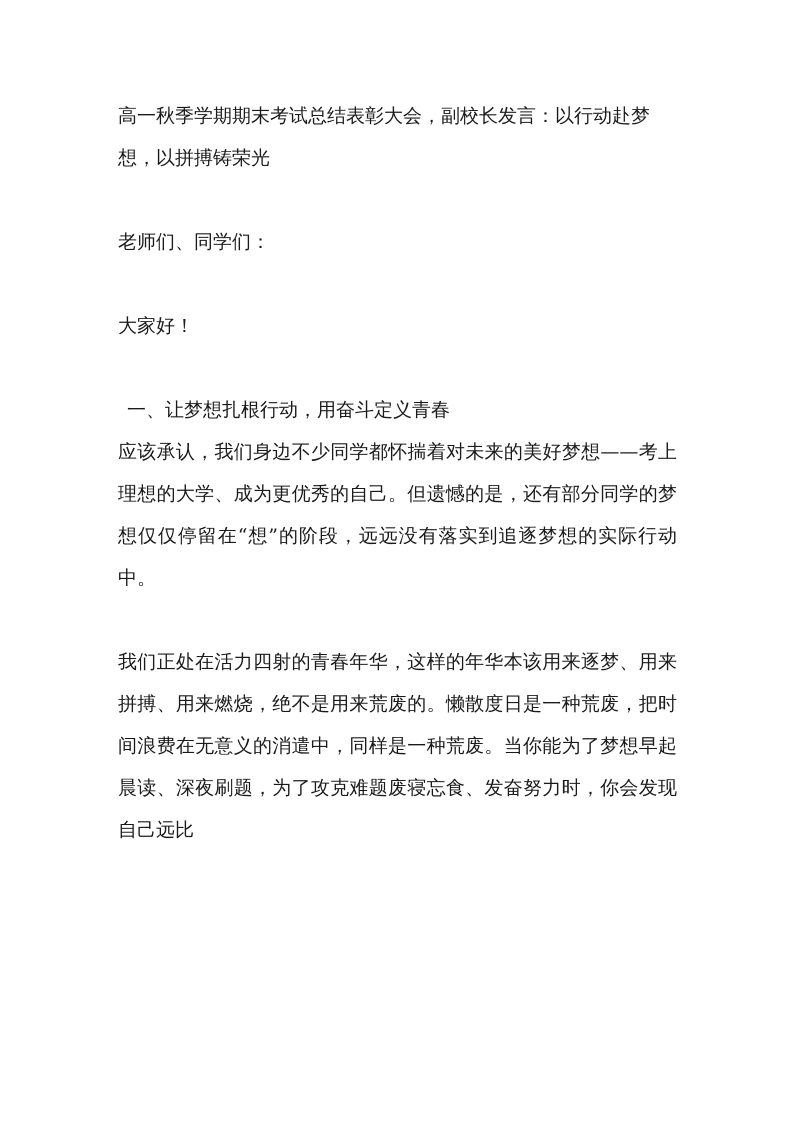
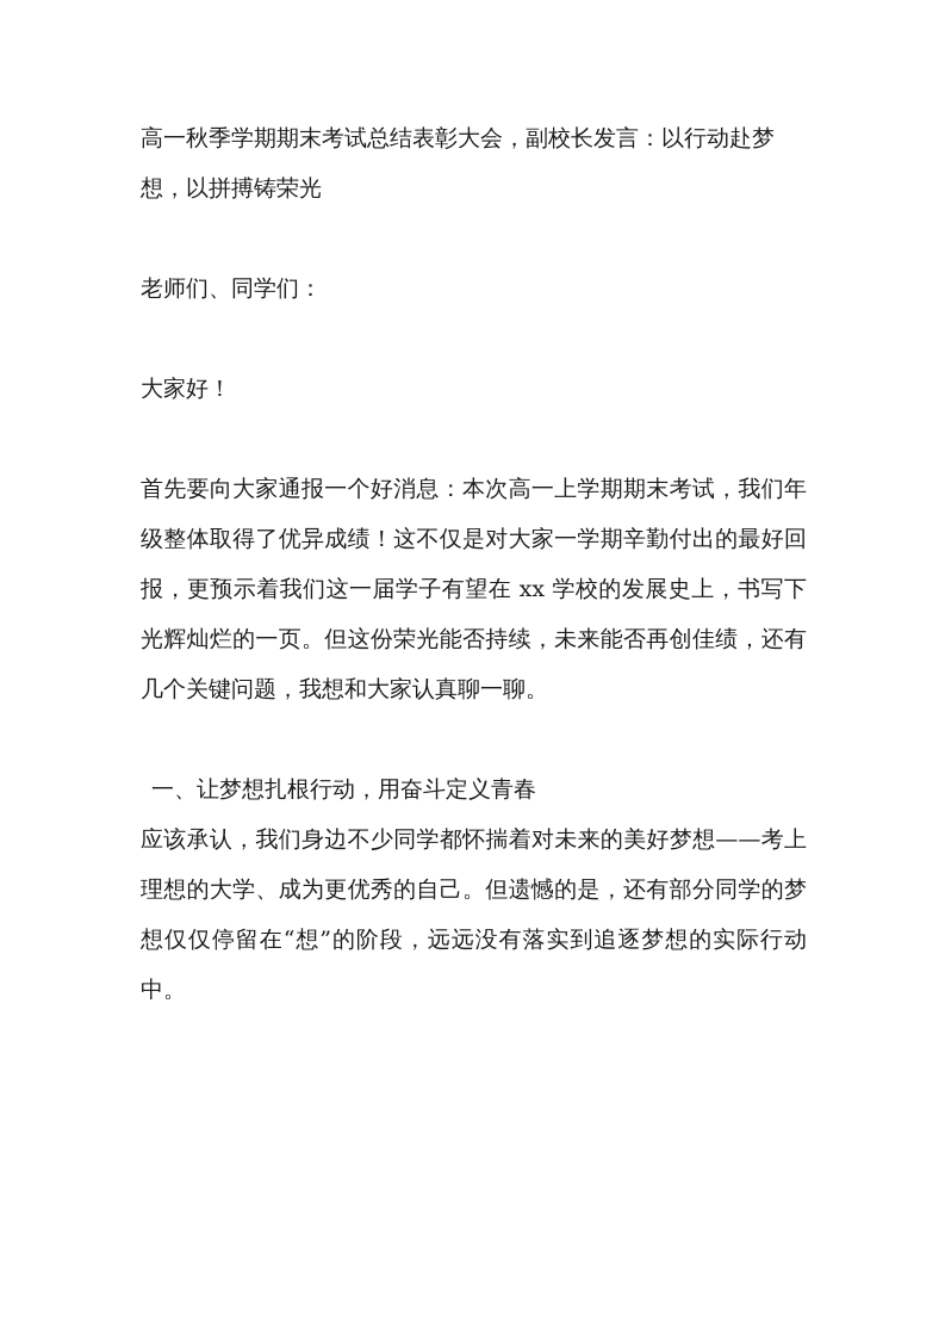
  高一秋季学期期末考试总结表彰大会，副校长发言：以行动赴梦想，以拼搏铸荣光
  老师们、同学们：
  大家好！
+ 首先要向大家通报一个好消息：本次高一上学期期末考试，我们年级整体取得了优异成绩！这不仅是对大家一学期辛勤付出的最好回报，更预示着我们这一届学子有望在 xx 学校的发展史上，书写下光辉灿烂的一页。但这份荣光能否持续，未来能否再创佳绩，还有几个关键问题，我想和大家认真聊一聊。
  一、让梦想扎根行动，用奋斗定义青春
  应该承认，我们身边不少同学都怀揣着对未来的美好梦想——考上理想的大学、成为更优秀的自己。但遗憾的是，还有部分同学的梦想仅仅停留在“想”的阶段，远远没有落实到追逐梦想的实际行动中。
- 我们正处在活力四射的青春年华，这样的年华本该用来逐梦、用来拼搏、用来燃烧，绝不是用来荒废的。懒散度日是一种荒废，把时间浪费在无意义的消遣中，同样是一种荒废。当你能为了梦想早起晨读、深夜刷题，为了攻克难题废寝忘食、发奋努力时，你会发现自己远比
